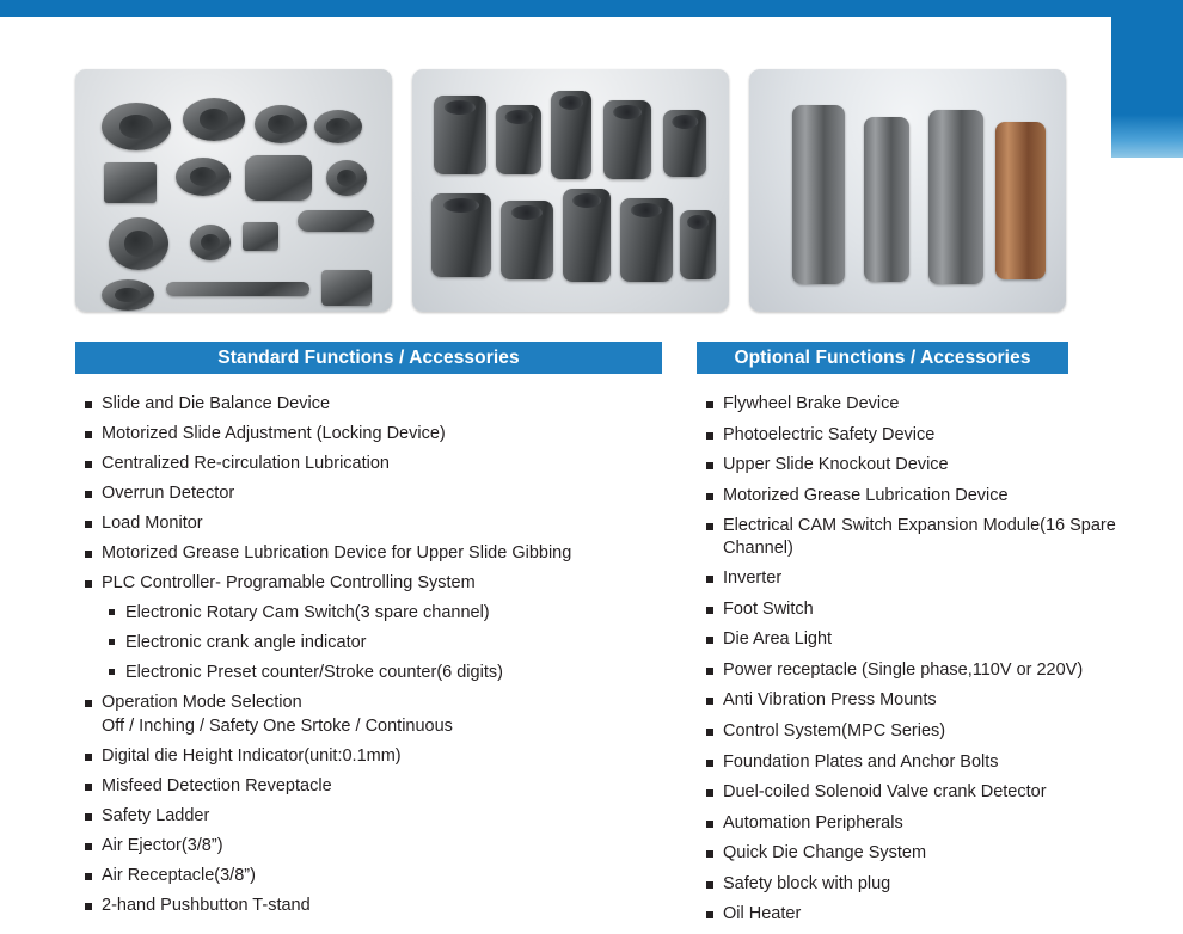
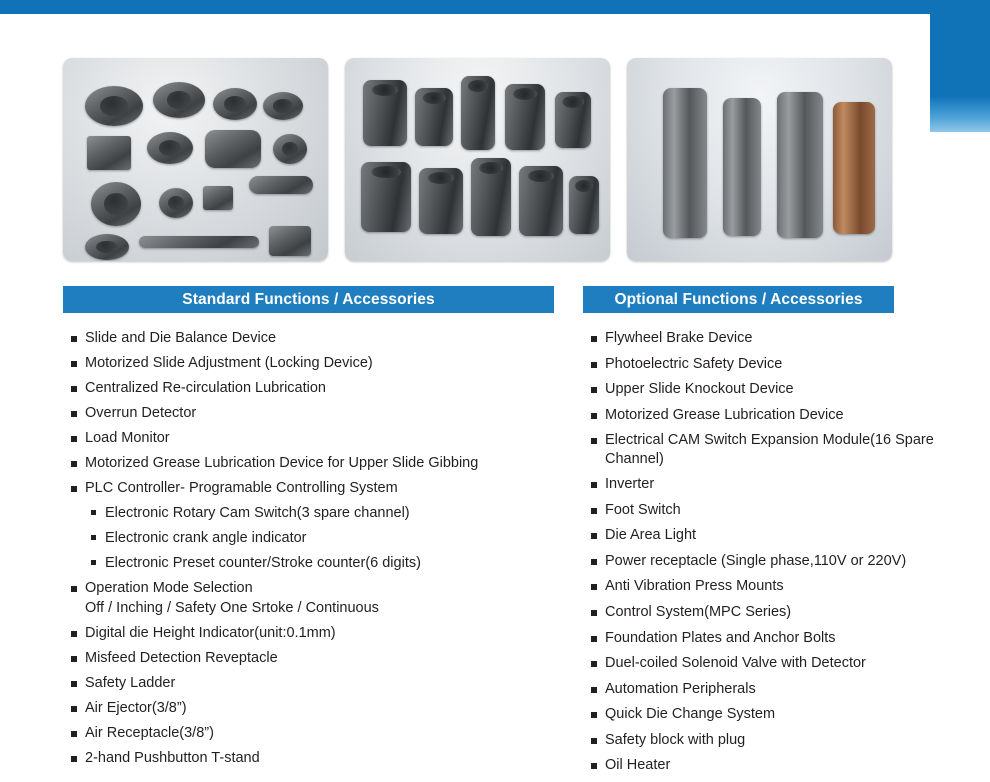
  Standard Functions / Accessories
  Optional Functions / Accessories
  Slide and Die Balance Device
  Motorized Slide Adjustment (Locking Device)
  Centralized Re-circulation Lubrication
  Overrun Detector
  Load Monitor
  Motorized Grease Lubrication Device for Upper Slide Gibbing
  PLC Controller- Programable Controlling System
  Electronic Rotary Cam Switch(3 spare channel)
  Electronic crank angle indicator
  Electronic Preset counter/Stroke counter(6 digits)
  Operation Mode Selection
  Off / Inching / Safety One Srtoke / Continuous
  Digital die Height Indicator(unit:0.1mm)
  Misfeed Detection Reveptacle
  Safety Ladder
  Air Ejector(3/8”)
  Air Receptacle(3/8”)
  2-hand Pushbutton T-stand
  Flywheel Brake Device
  Photoelectric Safety Device
  Upper Slide Knockout Device
  Motorized Grease Lubrication Device
  Electrical CAM Switch Expansion Module(16 Spare Channel)
  Inverter
  Foot Switch
  Die Area Light
  Power receptacle (Single phase,110V or 220V)
  Anti Vibration Press Mounts
  Control System(MPC Series)
  Foundation Plates and Anchor Bolts
- Duel-coiled Solenoid Valve crank Detector
+ Duel-coiled Solenoid Valve with Detector
  Automation Peripherals
  Quick Die Change System
  Safety block with plug
  Oil Heater
